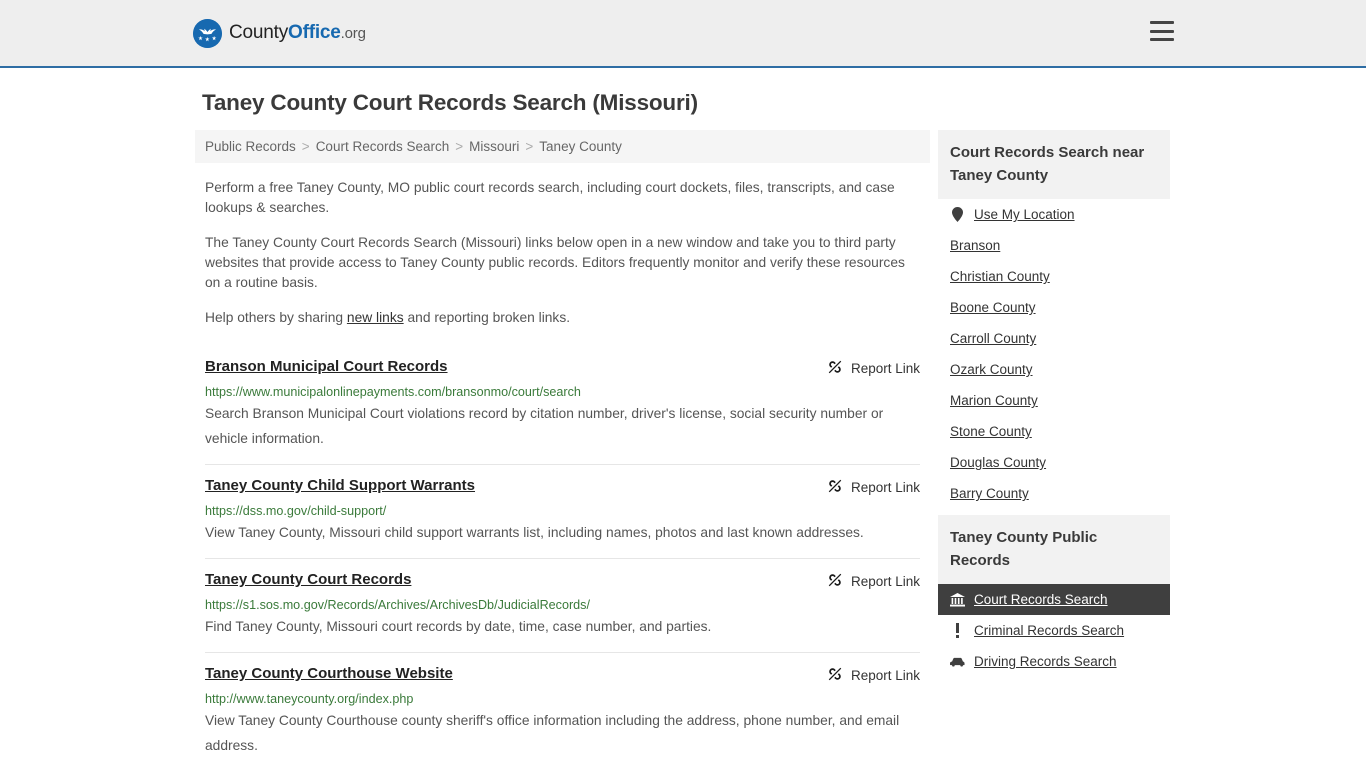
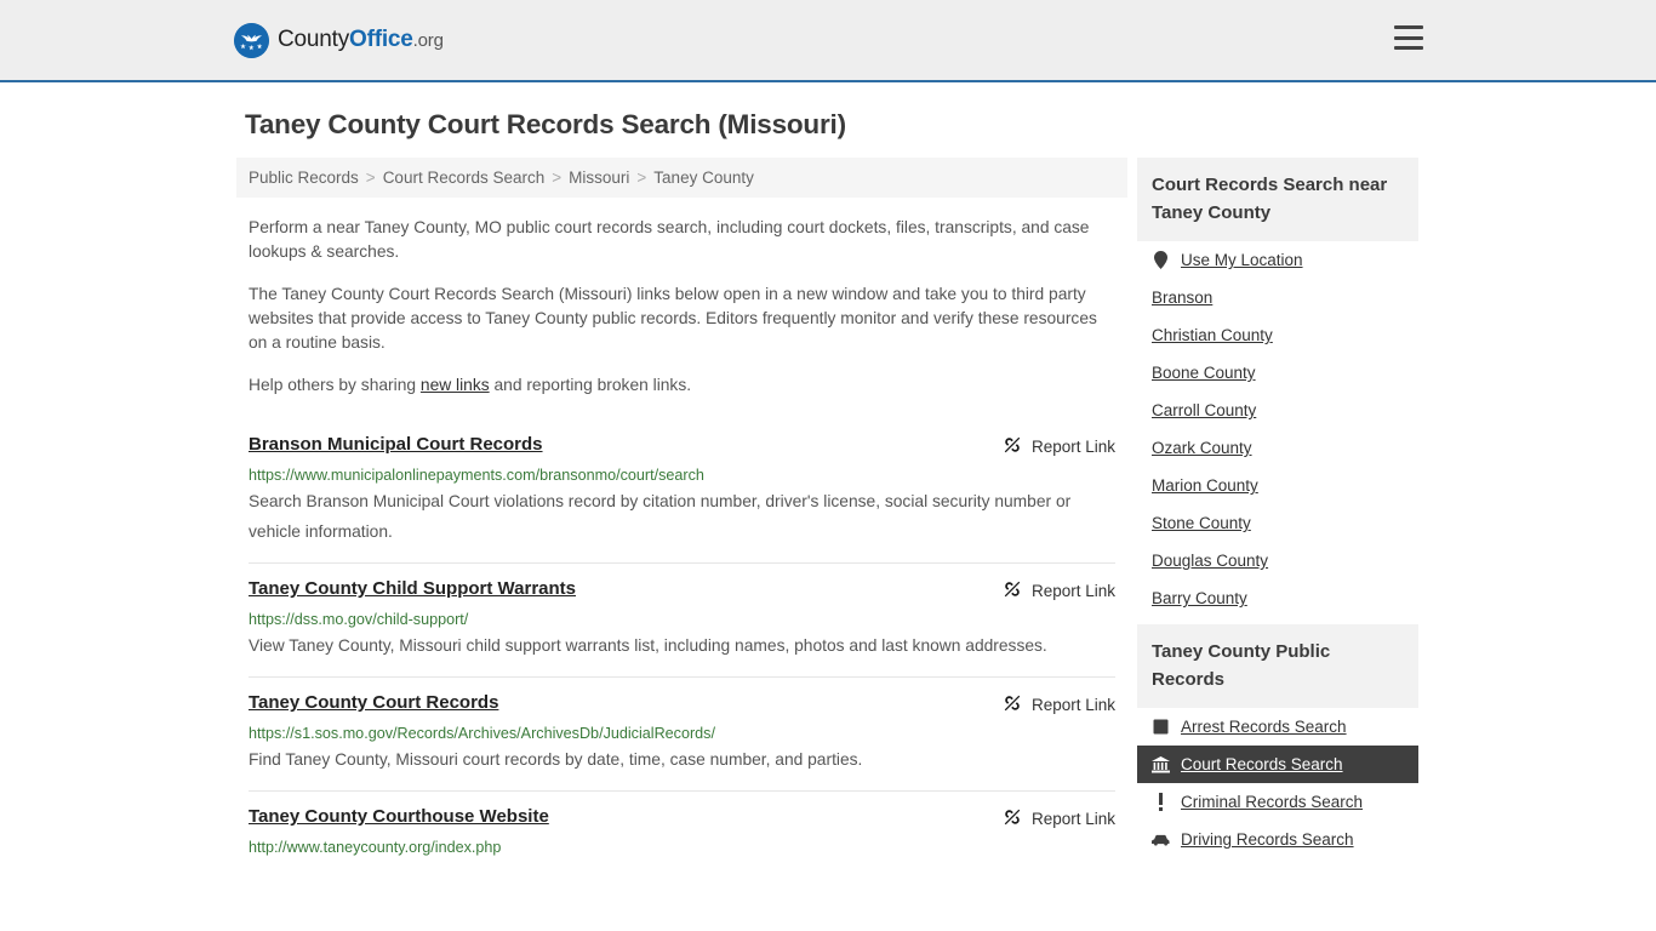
  CountyOffice.org
  Taney County Court Records Search (Missouri)
  Public Records
  >
  Court Records Search
  >
  Missouri
  >
  Taney County
- Perform a free Taney County, MO public court records search, including court dockets, files, transcripts, and case lookups & searches.
+ Perform a near Taney County, MO public court records search, including court dockets, files, transcripts, and case lookups & searches.
  The Taney County Court Records Search (Missouri) links below open in a new window and take you to third party websites that provide access to Taney County public records. Editors frequently monitor and verify these resources on a routine basis.
  Help others by sharing new links and reporting broken links.
  Branson Municipal Court Records
  Report Link
  https://www.municipalonlinepayments.com/bransonmo/court/search
  Search Branson Municipal Court violations record by citation number, driver's license, social security number or vehicle information.
  Taney County Child Support Warrants
  Report Link
  https://dss.mo.gov/child-support/
  View Taney County, Missouri child support warrants list, including names, photos and last known addresses.
  Taney County Court Records
  Report Link
  https://s1.sos.mo.gov/Records/Archives/ArchivesDb/JudicialRecords/
  Find Taney County, Missouri court records by date, time, case number, and parties.
  Taney County Courthouse Website
  Report Link
  http://www.taneycounty.org/index.php
- View Taney County Courthouse county sheriff's office information including the address, phone number, and email address.
  Court Records Search near Taney County
  Use My Location
  Branson
  Christian County
  Boone County
  Carroll County
  Ozark County
  Marion County
  Stone County
  Douglas County
  Barry County
  Taney County Public Records
+ Arrest Records Search
  Court Records Search
  Criminal Records Search
  Driving Records Search
